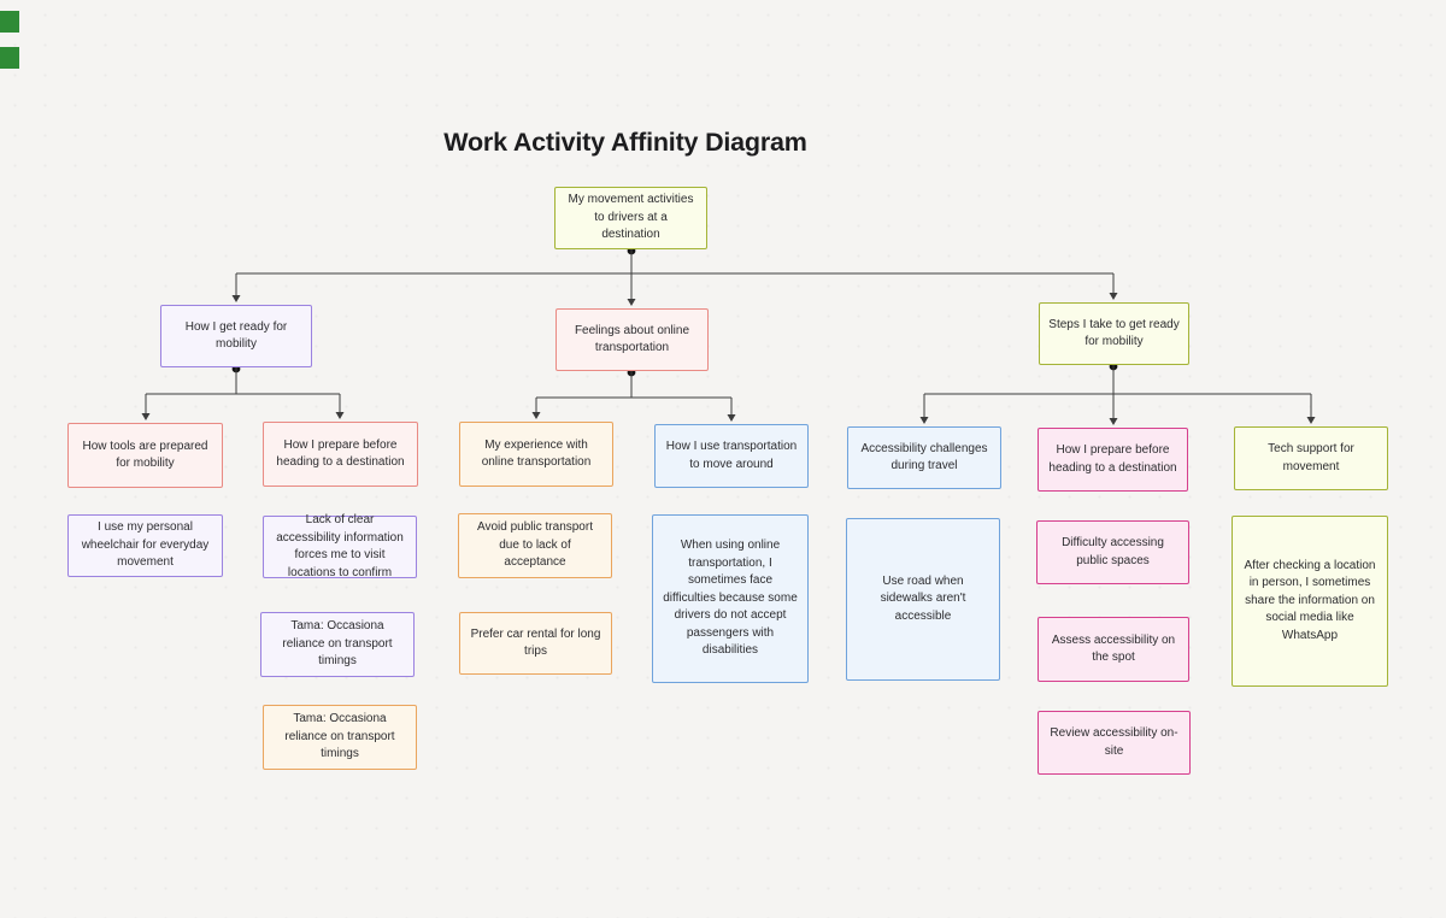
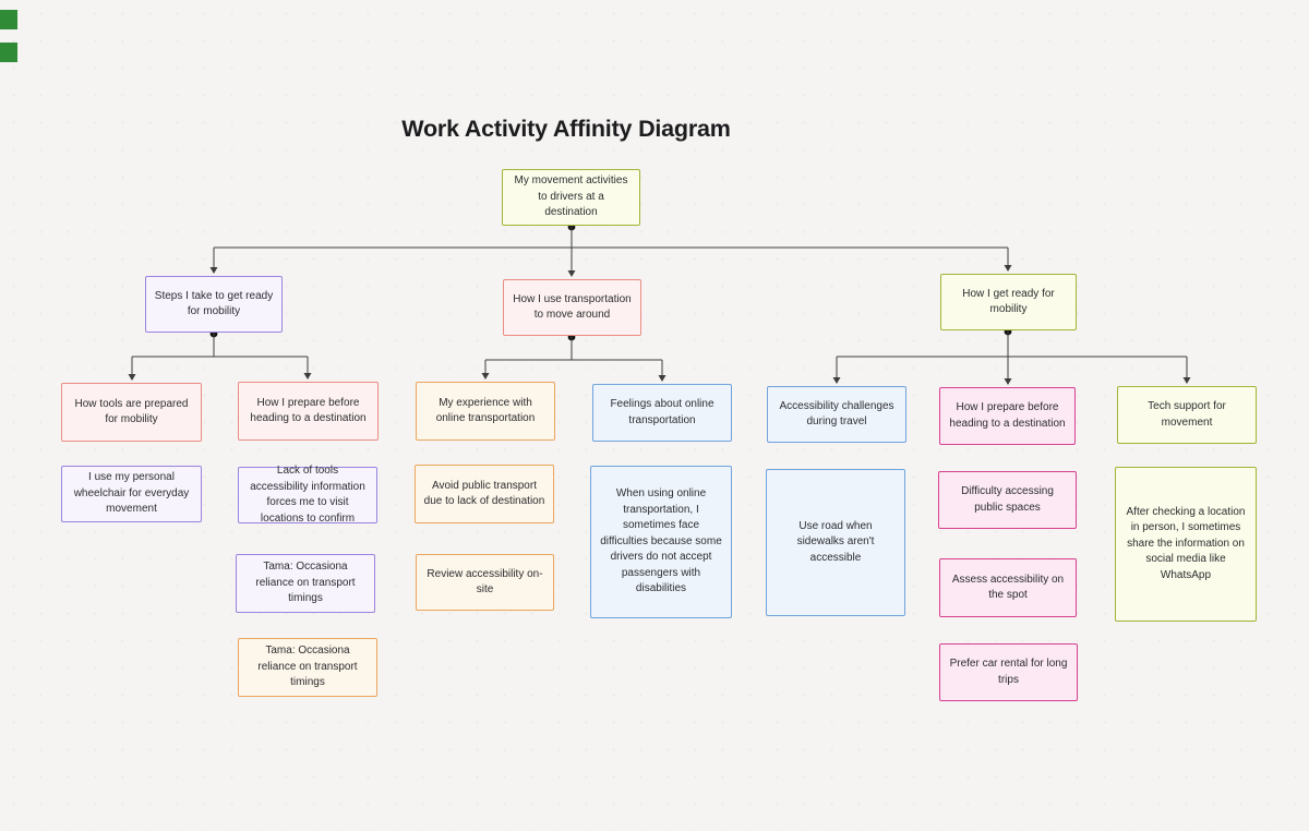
  Work Activity Affinity Diagram
  My movement activities to drivers at a destination
- How I get ready for mobility
+ Steps I take to get ready for mobility
- Feelings about online transportation
+ How I use transportation to move around
- Steps I take to get ready for mobility
+ How I get ready for mobility
  How tools are prepared for mobility
  How I prepare before heading to a destination
  My experience with online transportation
- How I use transportation to move around
+ Feelings about online transportation
  Accessibility challenges during travel
  How I prepare before heading to a destination
  Tech support for movement
  I use my personal wheelchair for everyday movement
- Lack of clear accessibility information forces me to visit locations to confirm
+ Lack of tools accessibility information forces me to visit locations to confirm
  Tama: Occasiona reliance on transport timings
  Tama: Occasiona reliance on transport timings
- Avoid public transport due to lack of acceptance
+ Avoid public transport due to lack of destination
- Prefer car rental for long trips
+ Review accessibility on-site
  When using online transportation, I sometimes face difficulties because some drivers do not accept passengers with disabilities
  Use road when sidewalks aren't accessible
  Difficulty accessing public spaces
  Assess accessibility on the spot
- Review accessibility on-site
+ Prefer car rental for long trips
  After checking a location in person, I sometimes share the information on social media like WhatsApp
